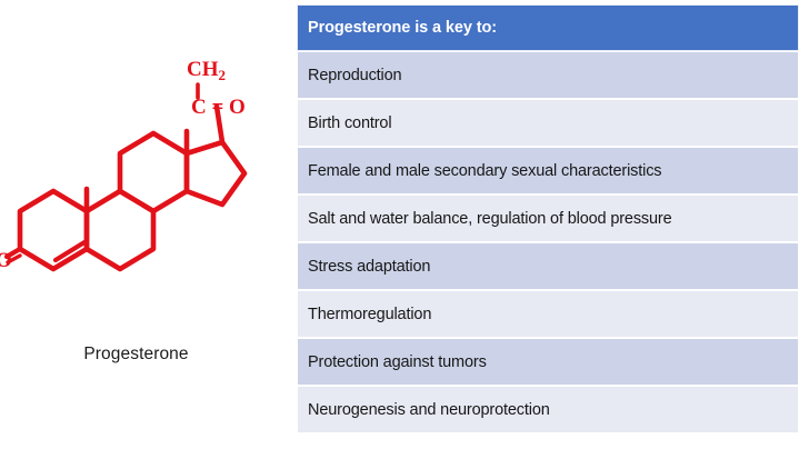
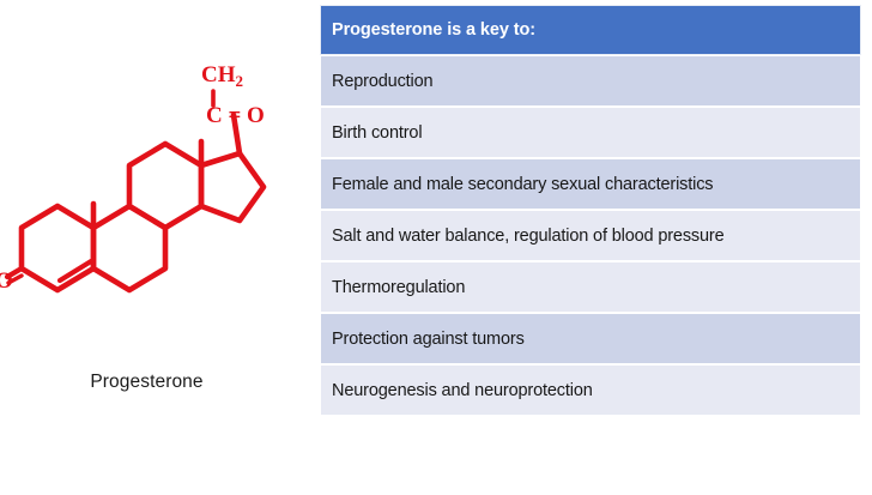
  CH2
  C = O
  O
  Progesterone
  Progesterone is a key to:
  Reproduction
  Birth control
  Female and male secondary sexual characteristics
  Salt and water balance, regulation of blood pressure
- Stress adaptation
  Thermoregulation
  Protection against tumors
  Neurogenesis and neuroprotection
